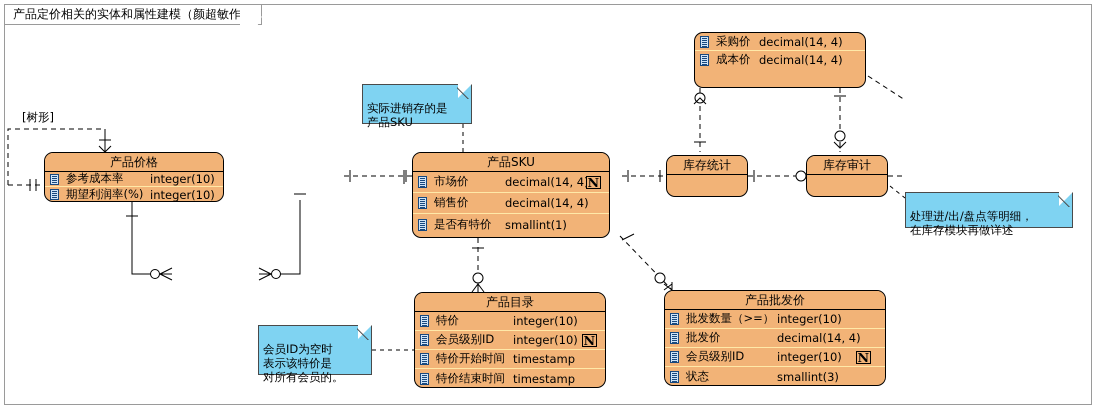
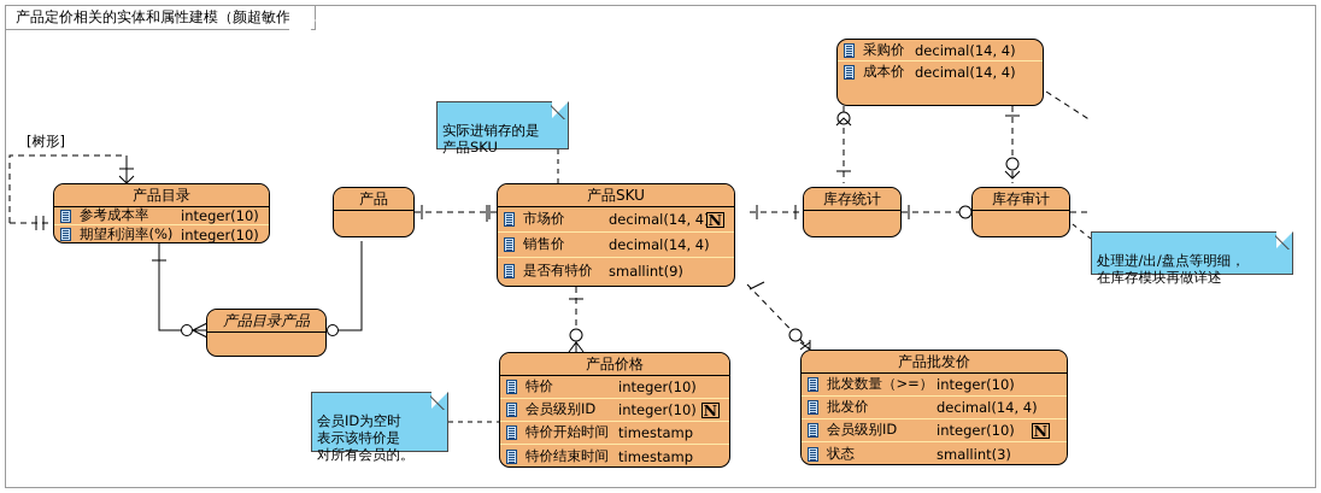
  产品定价相关的实体和属性建模（颜超敏作
  [树形]
- 产品价格
+ 产品目录
  参考成本率
  integer(10)
  期望利润率(%)
  integer(10)
+ 产品
+ 产品目录产品
  产品SKU
  市场价
  decimal(14, 4
  N
  销售价
  decimal(14, 4)
  是否有特价
- smallint(1)
+ smallint(9)
  采购价
  decimal(14, 4)
  成本价
  decimal(14, 4)
  库存统计
  库存审计
- 产品目录
+ 产品价格
  特价
  integer(10)
  会员级别ID
  integer(10)
  N
  特价开始时间
  timestamp
  特价结束时间
  timestamp
  产品批发价
  批发数量（>=）
  integer(10)
  批发价
  decimal(14, 4)
  会员级别ID
  integer(10)
  N
  状态
  smallint(3)
  实际进销存的是
  产品SKU
  处理进/出/盘点等明细，
  在库存模块再做详述
  会员ID为空时
  表示该特价是
  对所有会员的。
